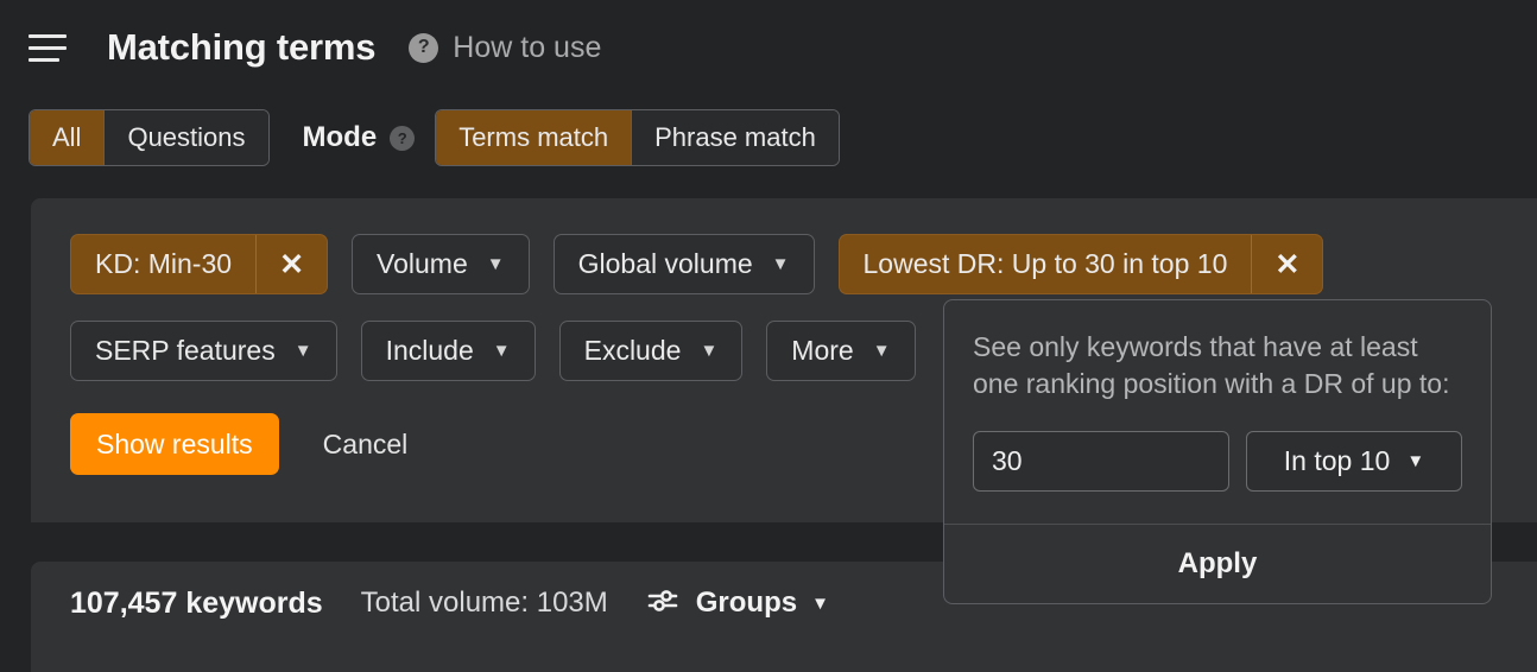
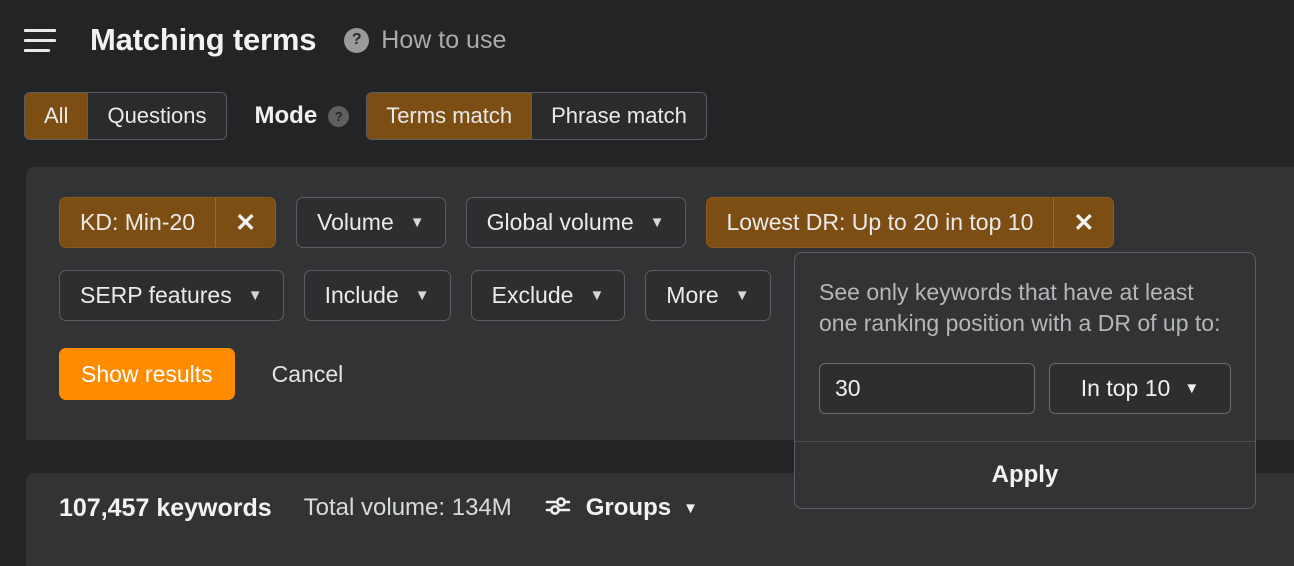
  Matching terms
  ?
  How to use
  All
  Questions
  Mode
  ?
  Terms match
  Phrase match
- KD: Min-30
+ KD: Min-20
  ✕
  Volume
  ▼
  Global volume
  ▼
- Lowest DR: Up to 30 in top 10
+ Lowest DR: Up to 20 in top 10
  ✕
  SERP features
  ▼
  Include
  ▼
  Exclude
  ▼
  More
  ▼
  Show results
  Cancel
  See only keywords that have at least one ranking position with a DR of up to:
  30
  In top 10
  ▼
  Apply
  107,457 keywords
- Total volume: 103M
+ Total volume: 134M
  Groups
  ▼
